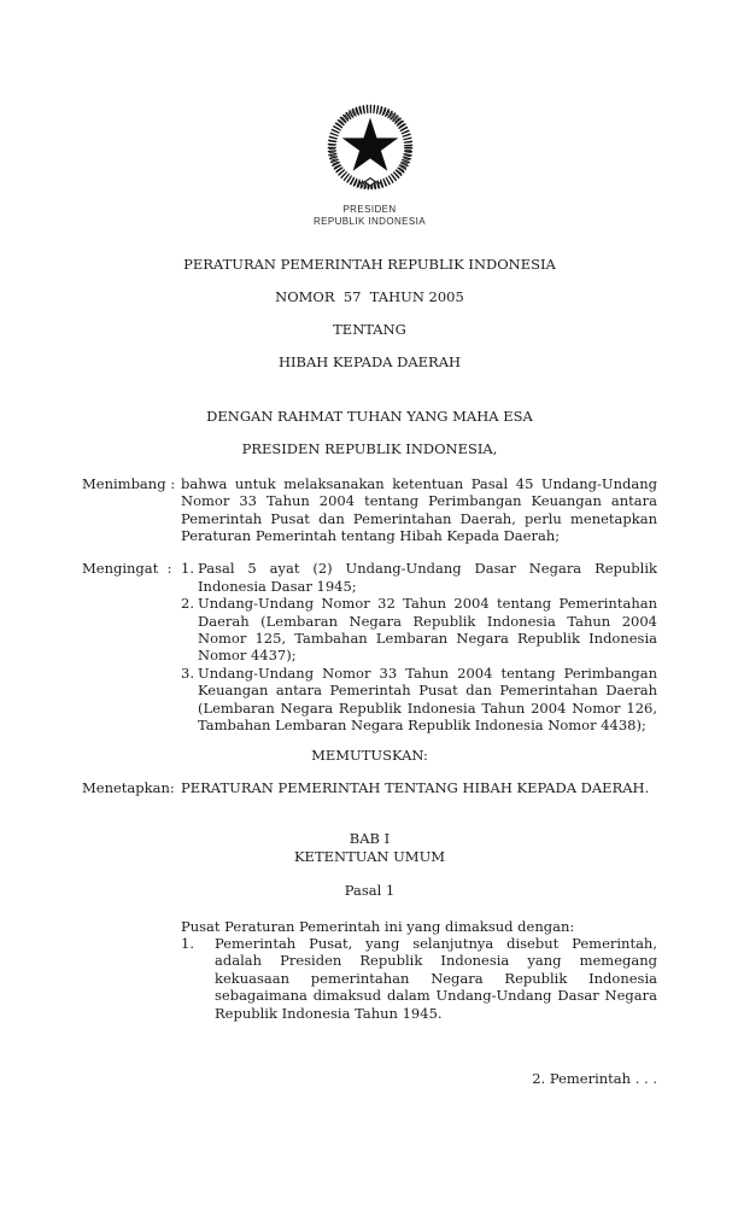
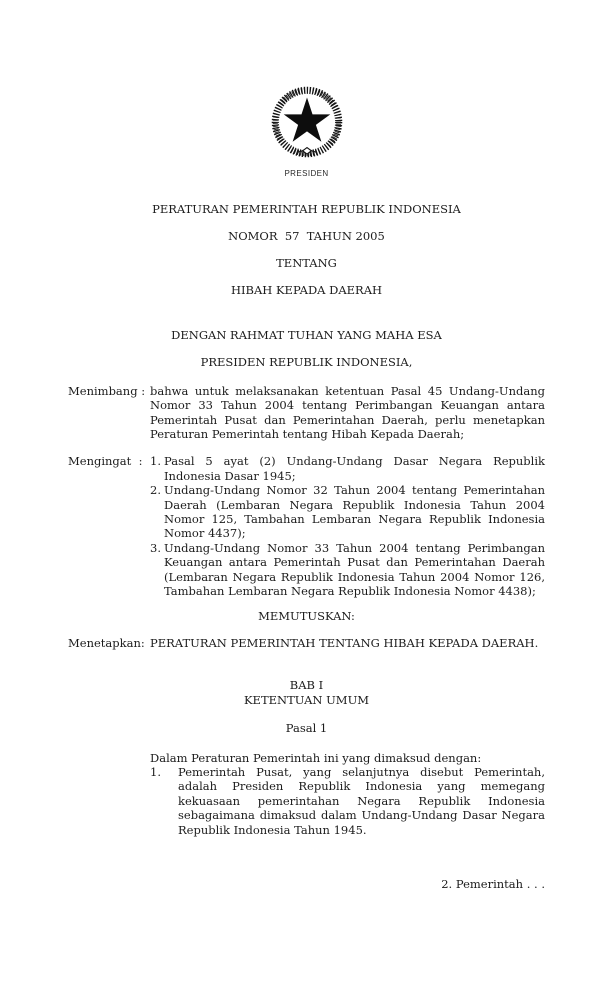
  PRESIDEN
- REPUBLIK INDONESIA
  PERATURAN PEMERINTAH REPUBLIK INDONESIA
  NOMOR 57 TAHUN 2005
  TENTANG
  HIBAH KEPADA DAERAH
  DENGAN RAHMAT TUHAN YANG MAHA ESA
  PRESIDEN REPUBLIK INDONESIA,
  Menimbang :
  bahwa untuk melaksanakan ketentuan Pasal 45 Undang-Undang Nomor 33 Tahun 2004 tentang Perimbangan Keuangan antara Pemerintah Pusat dan Pemerintahan Daerah, perlu menetapkan Peraturan Pemerintah tentang Hibah Kepada Daerah;
  Mengingat :
  1.
  Pasal 5 ayat (2) Undang-Undang Dasar Negara Republik Indonesia Dasar 1945;
  2.
  Undang-Undang Nomor 32 Tahun 2004 tentang Pemerintahan Daerah (Lembaran Negara Republik Indonesia Tahun 2004 Nomor 125, Tambahan Lembaran Negara Republik Indonesia Nomor 4437);
  3.
  Undang-Undang Nomor 33 Tahun 2004 tentang Perimbangan Keuangan antara Pemerintah Pusat dan Pemerintahan Daerah (Lembaran Negara Republik Indonesia Tahun 2004 Nomor 126, Tambahan Lembaran Negara Republik Indonesia Nomor 4438);
  MEMUTUSKAN:
  Menetapkan:
  PERATURAN PEMERINTAH TENTANG HIBAH KEPADA DAERAH.
  BAB I
  KETENTUAN UMUM
  Pasal 1
- Pusat Peraturan Pemerintah ini yang dimaksud dengan:
+ Dalam Peraturan Pemerintah ini yang dimaksud dengan:
  1.
  Pemerintah Pusat, yang selanjutnya disebut Pemerintah, adalah Presiden Republik Indonesia yang memegang kekuasaan pemerintahan Negara Republik Indonesia sebagaimana dimaksud dalam Undang-Undang Dasar Negara Republik Indonesia Tahun 1945.
  2. Pemerintah . . .
